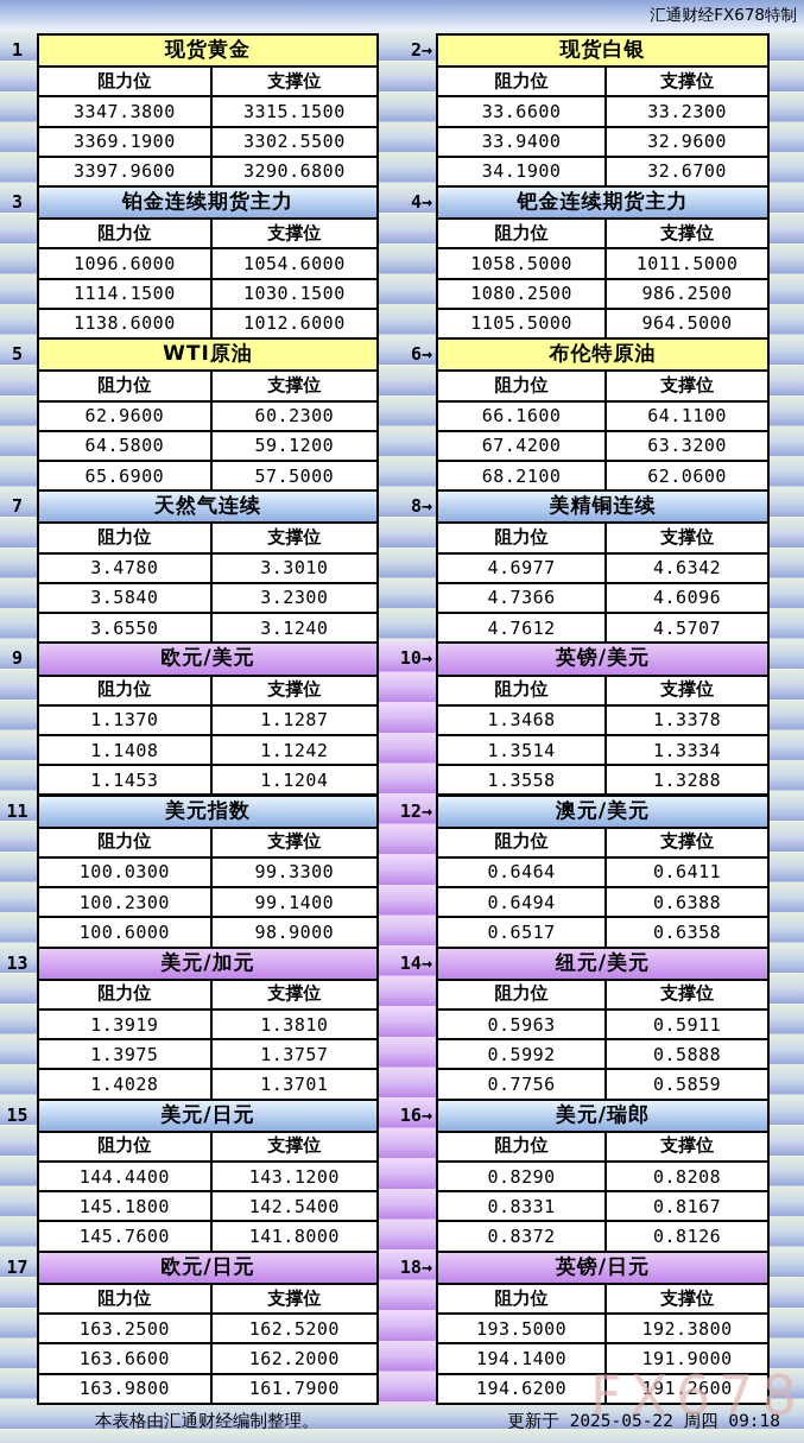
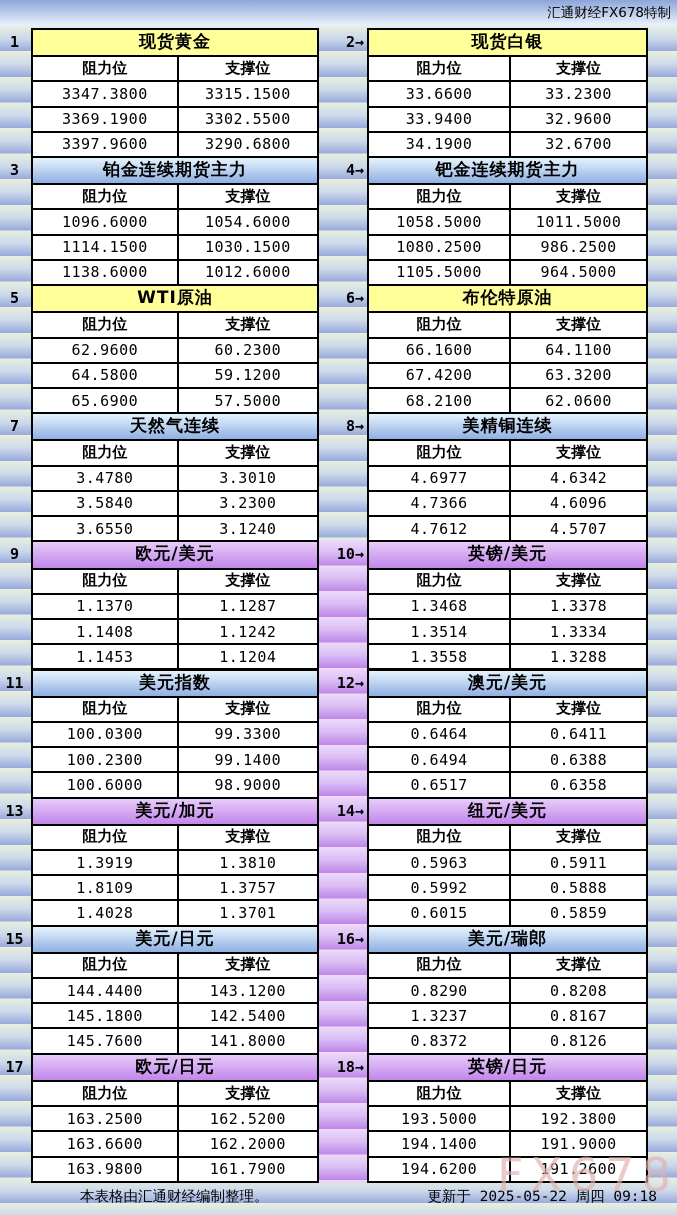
  汇通财经FX678特制
  1
  现货黄金
  阻力位
  支撑位
  3347.3800
  3315.1500
  3369.1900
  3302.5500
  3397.9600
  3290.6800
  2→
  现货白银
  阻力位
  支撑位
  33.6600
  33.2300
  33.9400
  32.9600
  34.1900
  32.6700
  3
  铂金连续期货主力
  阻力位
  支撑位
  1096.6000
  1054.6000
  1114.1500
  1030.1500
  1138.6000
  1012.6000
  4→
  钯金连续期货主力
  阻力位
  支撑位
  1058.5000
  1011.5000
  1080.2500
  986.2500
  1105.5000
  964.5000
  5
  WTI原油
  阻力位
  支撑位
  62.9600
  60.2300
  64.5800
  59.1200
  65.6900
  57.5000
  6→
  布伦特原油
  阻力位
  支撑位
  66.1600
  64.1100
  67.4200
  63.3200
  68.2100
  62.0600
  7
  天然气连续
  阻力位
  支撑位
  3.4780
  3.3010
  3.5840
  3.2300
  3.6550
  3.1240
  8→
  美精铜连续
  阻力位
  支撑位
  4.6977
  4.6342
  4.7366
  4.6096
  4.7612
  4.5707
  9
  欧元/美元
  阻力位
  支撑位
  1.1370
  1.1287
  1.1408
  1.1242
  1.1453
  1.1204
  10→
  英镑/美元
  阻力位
  支撑位
  1.3468
  1.3378
  1.3514
  1.3334
  1.3558
  1.3288
  11
  美元指数
  阻力位
  支撑位
  100.0300
  99.3300
  100.2300
  99.1400
  100.6000
  98.9000
  12→
  澳元/美元
  阻力位
  支撑位
  0.6464
  0.6411
  0.6494
  0.6388
  0.6517
  0.6358
  13
  美元/加元
  阻力位
  支撑位
  1.3919
  1.3810
- 1.3975
+ 1.8109
  1.3757
  1.4028
  1.3701
  14→
  纽元/美元
  阻力位
  支撑位
  0.5963
  0.5911
  0.5992
  0.5888
- 0.7756
+ 0.6015
  0.5859
  15
  美元/日元
  阻力位
  支撑位
  144.4400
  143.1200
  145.1800
  142.5400
  145.7600
  141.8000
  16→
  美元/瑞郎
  阻力位
  支撑位
  0.8290
  0.8208
- 0.8331
+ 1.3237
  0.8167
  0.8372
  0.8126
  17
  欧元/日元
  阻力位
  支撑位
  163.2500
  162.5200
  163.6600
  162.2000
  163.9800
  161.7900
  18→
  英镑/日元
  阻力位
  支撑位
  193.5000
  192.3800
  194.1400
  191.9000
  194.6200
  191.2600
  本表格由汇通财经编制整理。
  更新于 2025-05-22 周四 09:18
  FX678
